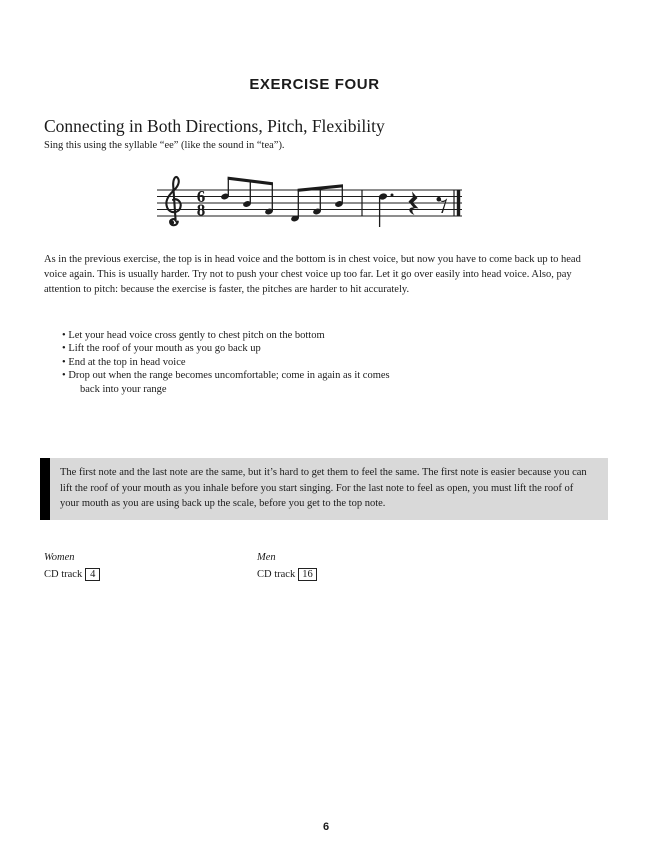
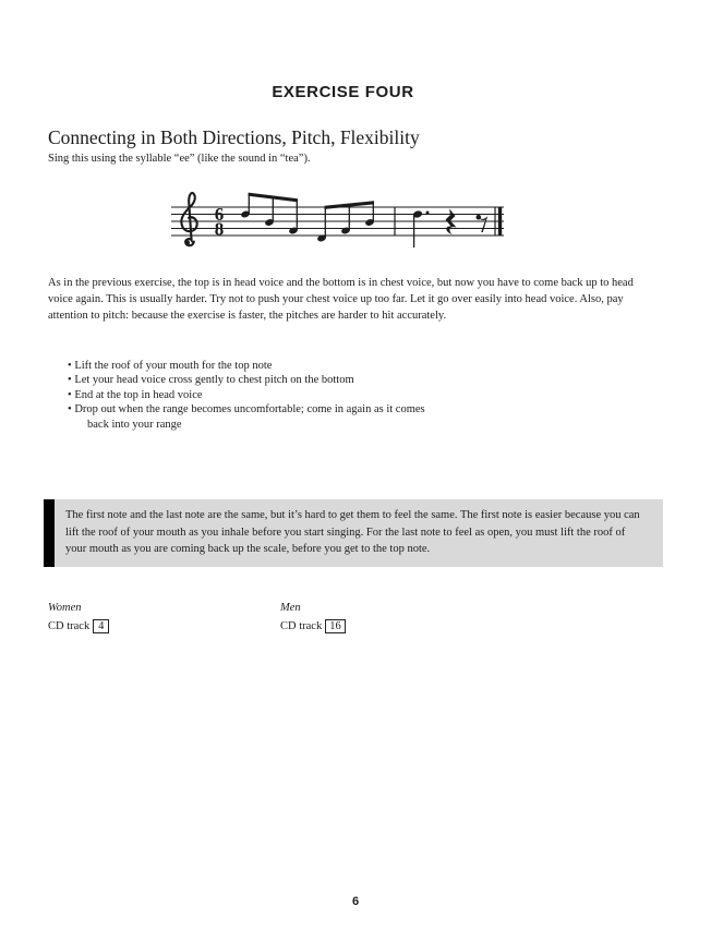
  EXERCISE FOUR
  Connecting in Both Directions, Pitch, Flexibility
  Sing this using the syllable “ee” (like the sound in “tea”).
  6
  8
  As in the previous exercise, the top is in head voice and the bottom is in chest voice, but now you have to come back up to head voice again. This is usually harder. Try not to push your chest voice up too far. Let it go over easily into head voice. Also, pay attention to pitch: because the exercise is faster, the pitches are harder to hit accurately.
+ Lift the roof of your mouth for the top note
  Let your head voice cross gently to chest pitch on the bottom
- Lift the roof of your mouth as you go back up
  End at the top in head voice
  Drop out when the range becomes uncomfortable; come in again as it comes
  back into your range
- The first note and the last note are the same, but it’s hard to get them to feel the same. The first note is easier because you can lift the roof of your mouth as you inhale before you start singing. For the last note to feel as open, you must lift the roof of your mouth as you are using back up the scale, before you get to the top note.
+ The first note and the last note are the same, but it’s hard to get them to feel the same. The first note is easier because you can lift the roof of your mouth as you inhale before you start singing. For the last note to feel as open, you must lift the roof of your mouth as you are coming back up the scale, before you get to the top note.
  Women
  CD track 4
  Men
  CD track 16
  6
